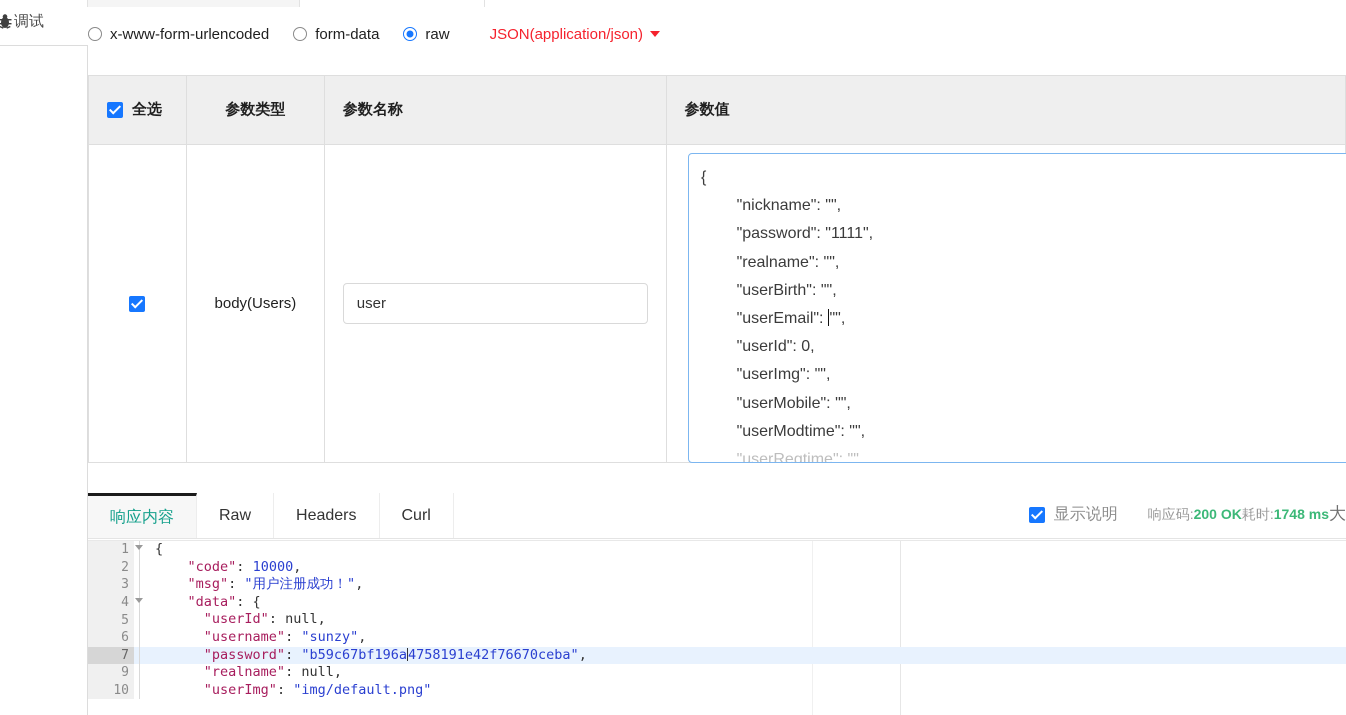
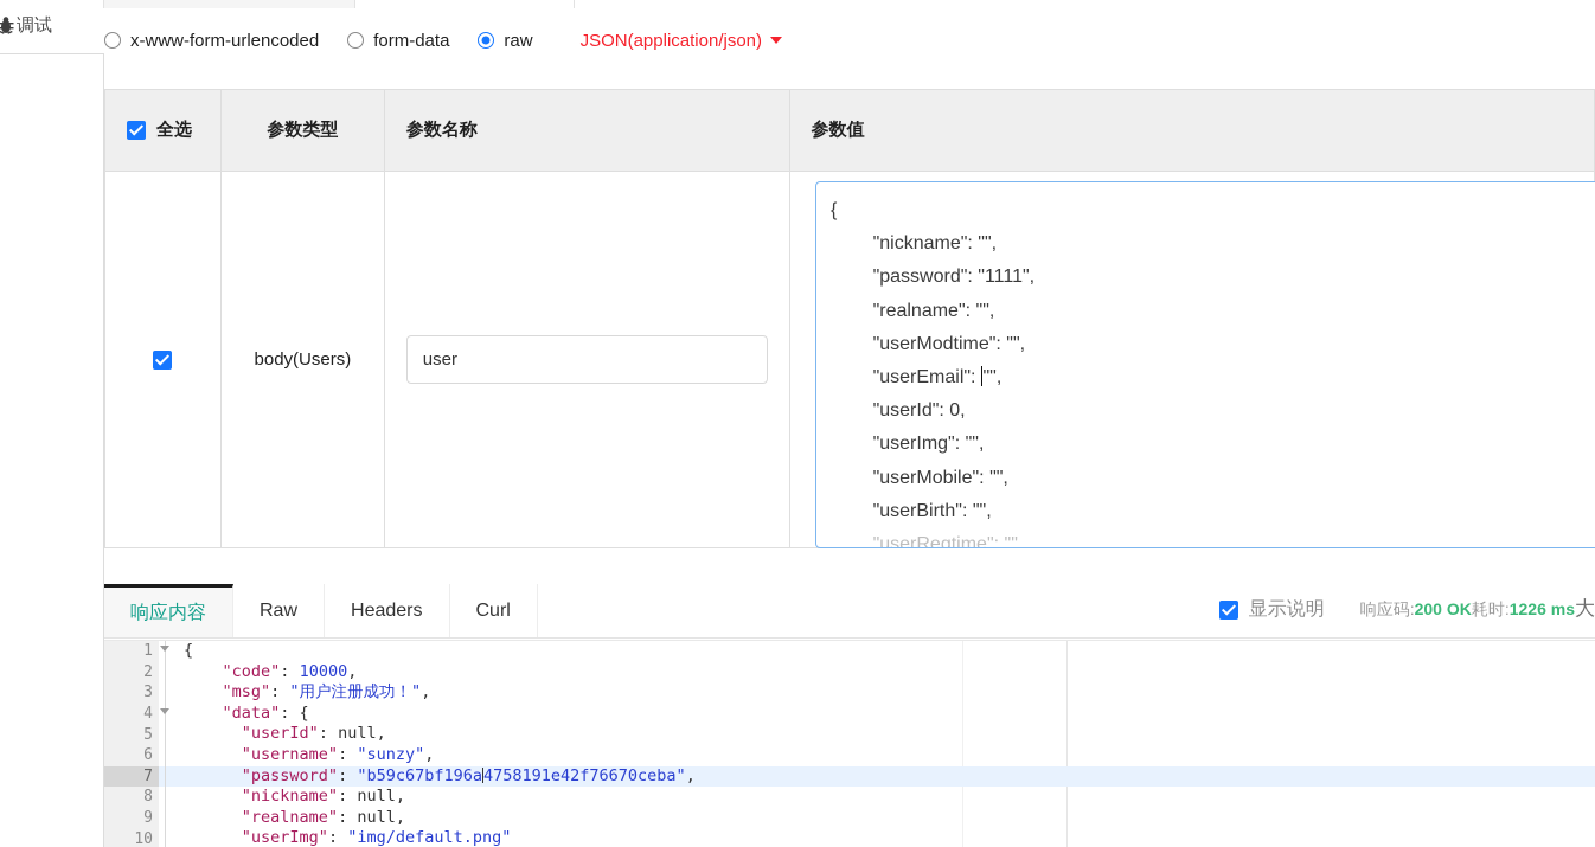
  调试
  x-www-form-urlencoded
  form-data
  raw
  JSON(application/json)
  全选
  参数类型
  参数名称
  参数值
  body(Users)
  user
  {
  "nickname": "",
  "password": "1111",
  "realname": "",
- "userBirth": "",
+ "userModtime": "",
  "userEmail": "",
  "userId": 0,
  "userImg": "",
  "userMobile": "",
- "userModtime": "",
+ "userBirth": "",
  "userRegtime": "",
  响应内容
  Raw
  Headers
  Curl
  显示说明
- 响应码:200 OK耗时:1748 ms大
+ 响应码:200 OK耗时:1226 ms大
  1
  {
  2
  "code": 10000,
  3
  "msg": "用户注册成功！",
  4
  "data": {
  5
  "userId": null,
  6
  "username": "sunzy",
  7
  "password": "b59c67bf196a4758191e42f76670ceba",
+ 8
+ "nickname": null,
  9
  "realname": null,
  10
  "userImg": "img/default.png"
